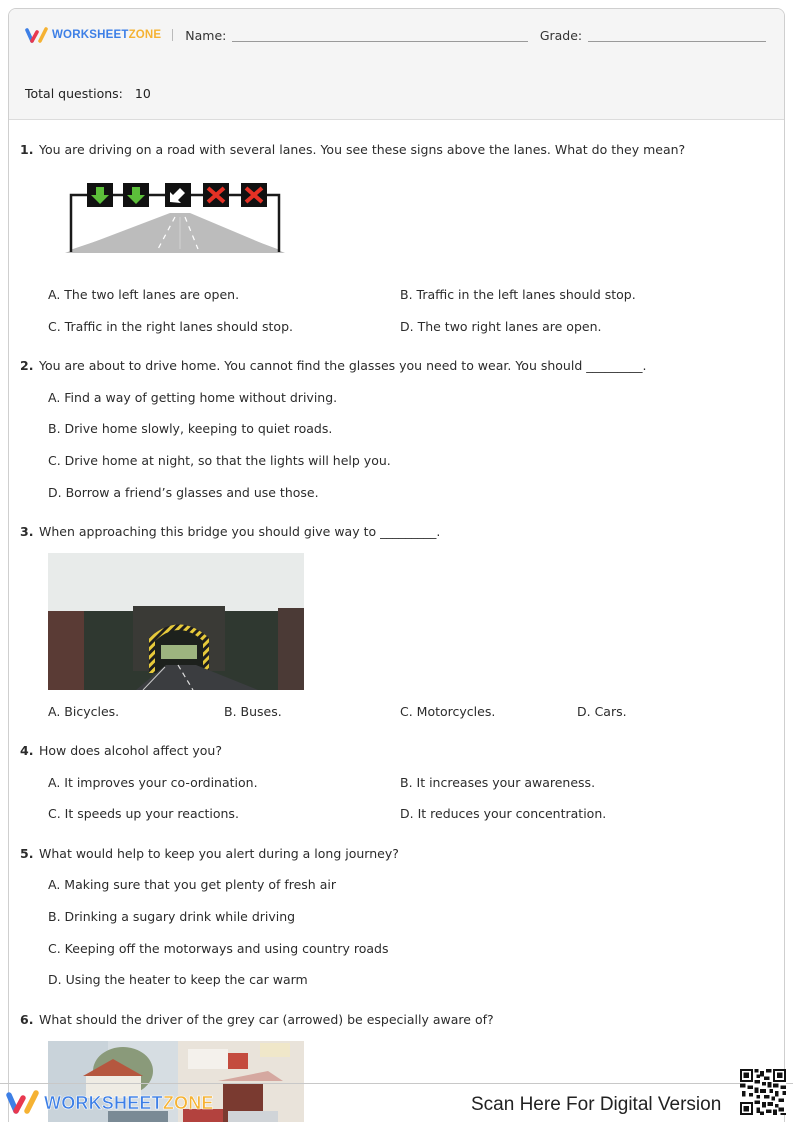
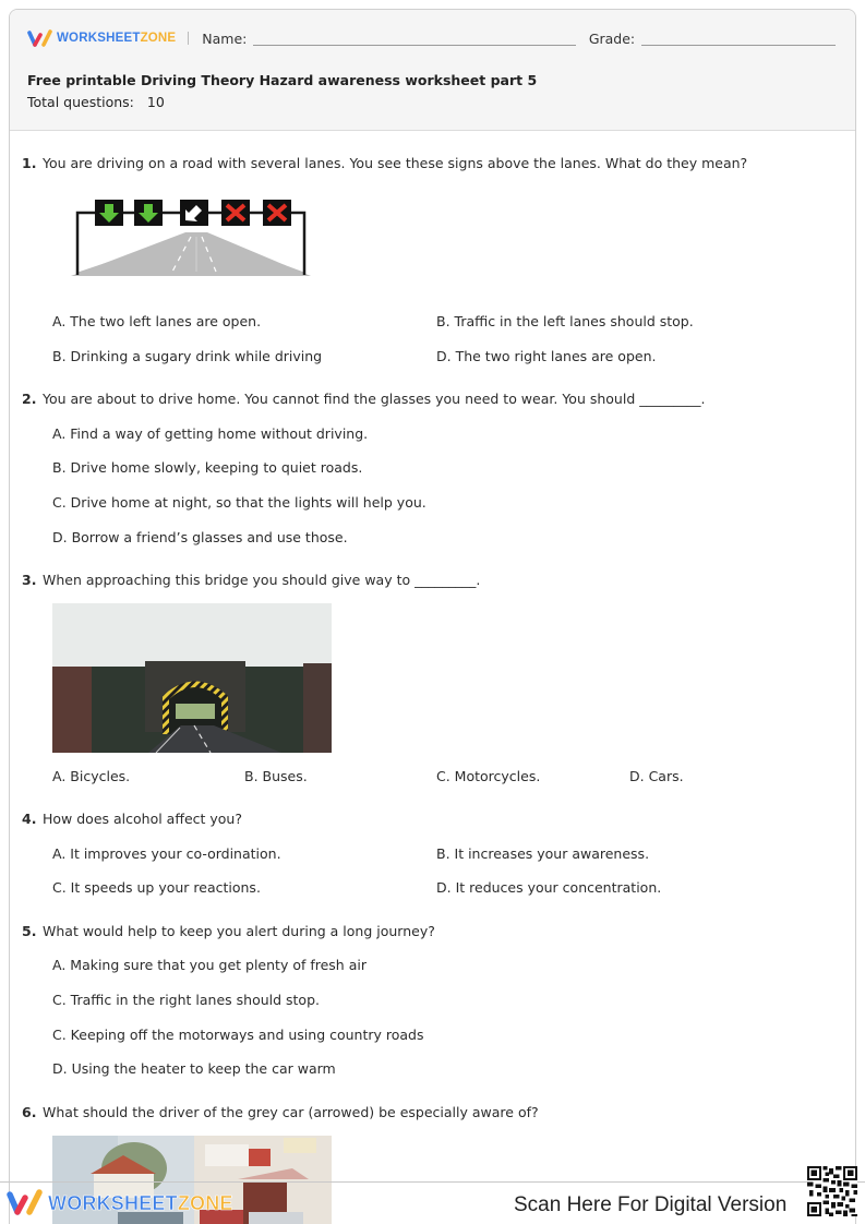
  WORKSHEETZONE
  Name:
  Grade:
+ Free printable Driving Theory Hazard awareness worksheet part 5
  Total questions: 10
  1. You are driving on a road with several lanes. You see these signs above the lanes. What do they mean?
  A. The two left lanes are open.
  B. Traffic in the left lanes should stop.
- C. Traffic in the right lanes should stop.
+ B. Drinking a sugary drink while driving
  D. The two right lanes are open.
  2. You are about to drive home. You cannot find the glasses you need to wear. You should _________.
  A. Find a way of getting home without driving.
  B. Drive home slowly, keeping to quiet roads.
  C. Drive home at night, so that the lights will help you.
  D. Borrow a friend’s glasses and use those.
  3. When approaching this bridge you should give way to _________.
  A. Bicycles.
  B. Buses.
  C. Motorcycles.
  D. Cars.
  4. How does alcohol affect you?
  A. It improves your co-ordination.
  B. It increases your awareness.
  C. It speeds up your reactions.
  D. It reduces your concentration.
  5. What would help to keep you alert during a long journey?
  A. Making sure that you get plenty of fresh air
- B. Drinking a sugary drink while driving
+ C. Traffic in the right lanes should stop.
  C. Keeping off the motorways and using country roads
  D. Using the heater to keep the car warm
  6. What should the driver of the grey car (arrowed) be especially aware of?
  WORKSHEETZONE
  Scan Here For Digital Version
